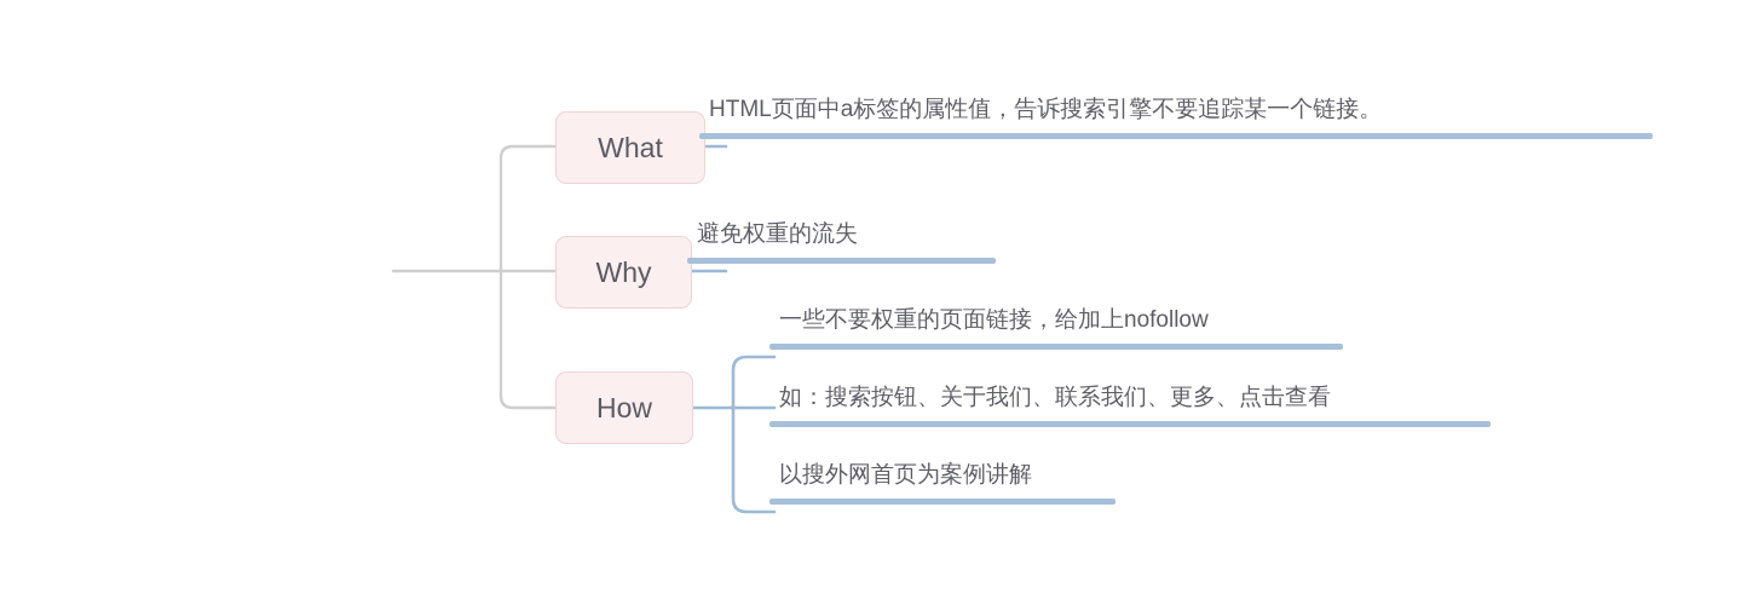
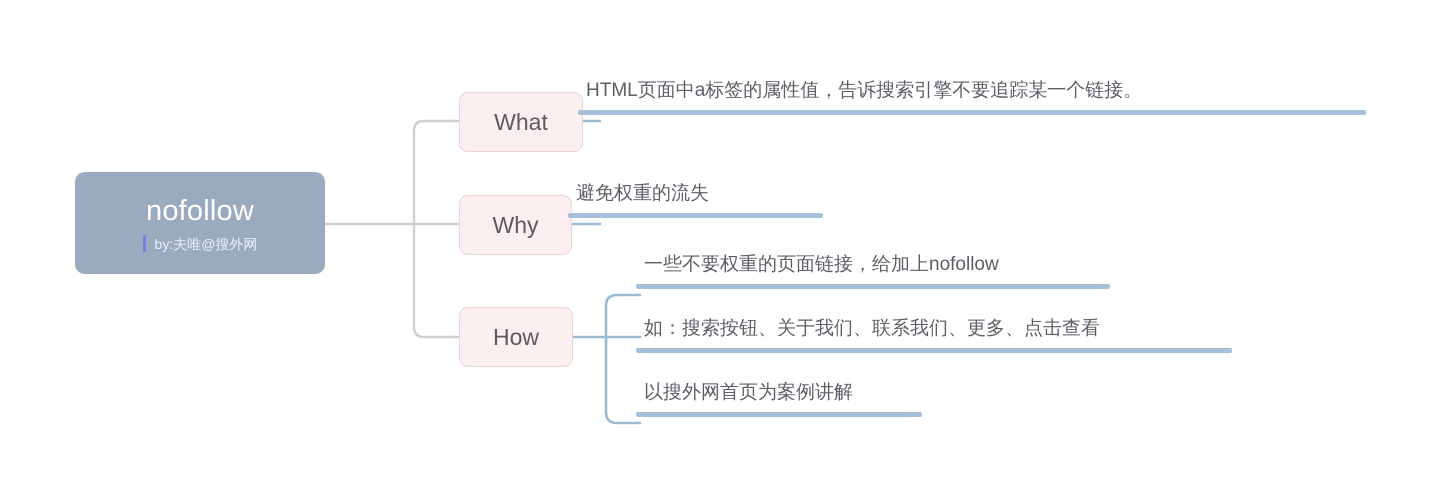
+ nofollow
+ by:夫唯@搜外网
  What
  Why
  How
  HTML页面中a标签的属性值，告诉搜索引擎不要追踪某一个链接。
  避免权重的流失
  一些不要权重的页面链接，给加上nofollow
  如：搜索按钮、关于我们、联系我们、更多、点击查看
  以搜外网首页为案例讲解
